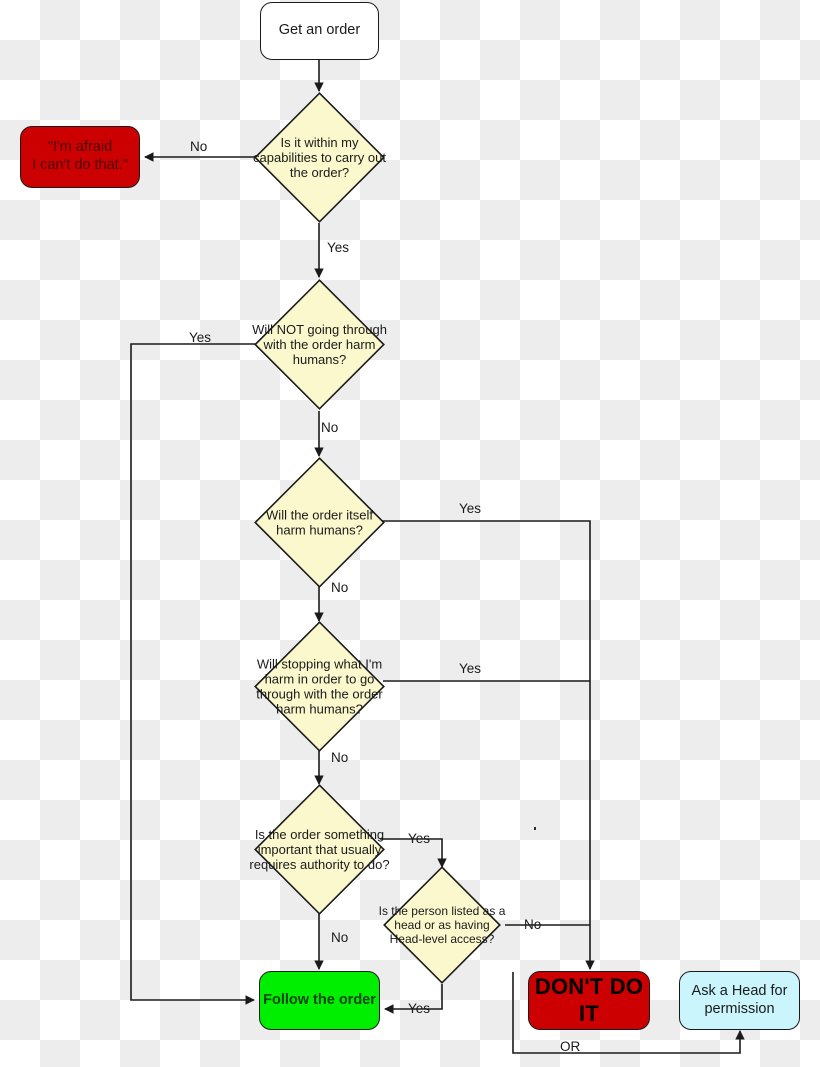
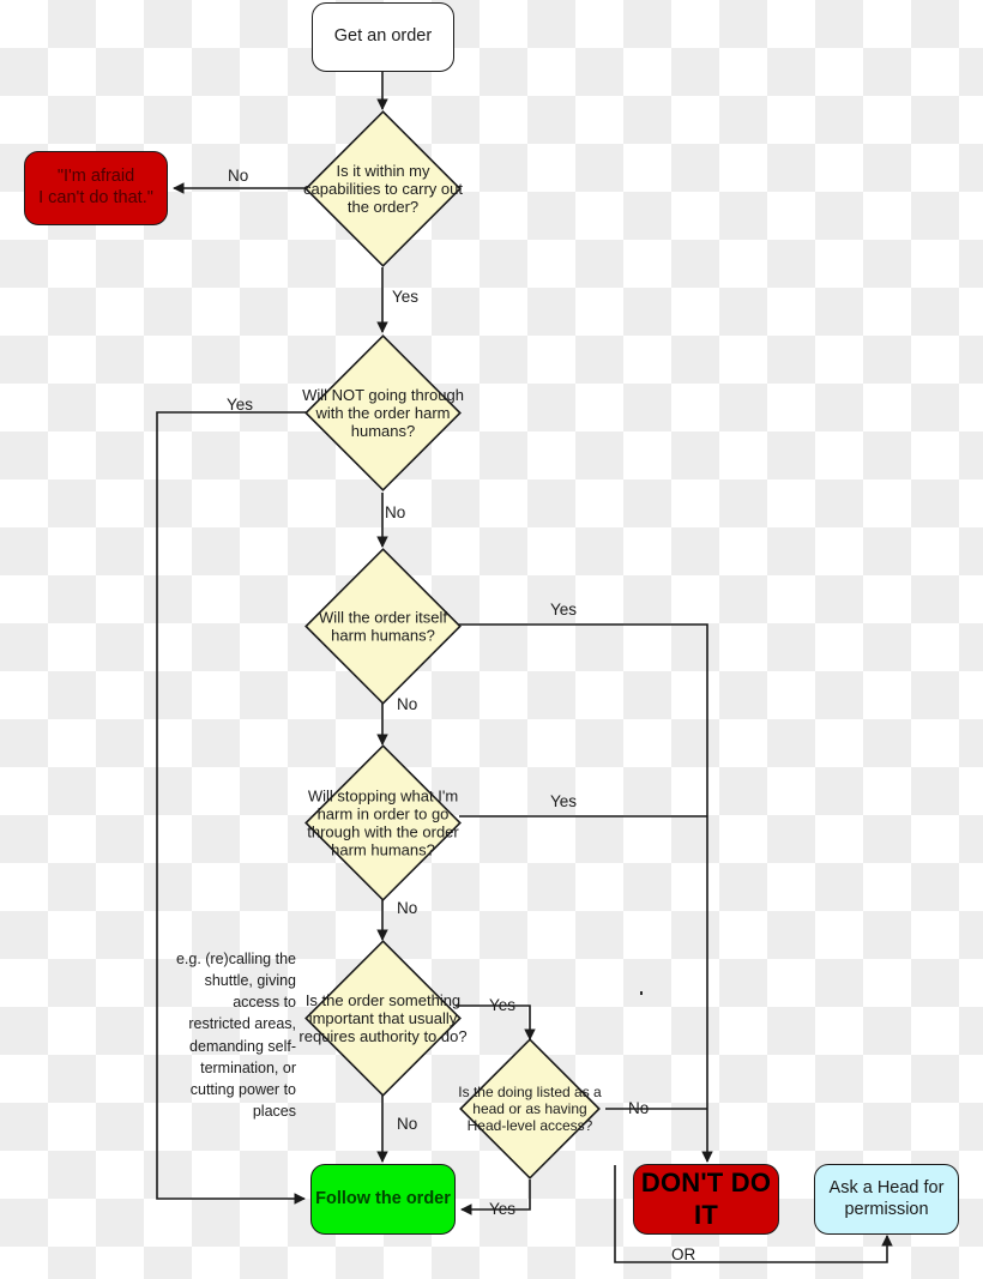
  Get an order
  "I'm afraid
  I can't do that."
  Is it within my
  capabilities to carry out
  the order?
  Will NOT going through
  with the order harm
  humans?
  Will the order itself
  harm humans?
  Will stopping what I'm
  harm in order to go
  through with the order
  harm humans?
  Is the order something
  important that usually
  requires authority to do?
- Is the person listed as a
+ Is the doing listed as a
  head or as having
  Head-level access?
  Follow the order
  DON'T DO IT
  Ask a Head for
  permission
  No
  Yes
  Yes
  No
  Yes
  No
  Yes
  No
  Yes
  No
  No
  Yes
  OR
+ e.g. (re)calling the
+ shuttle, giving
+ access to
+ restricted areas,
+ demanding self-
+ termination, or
+ cutting power to
+ places
